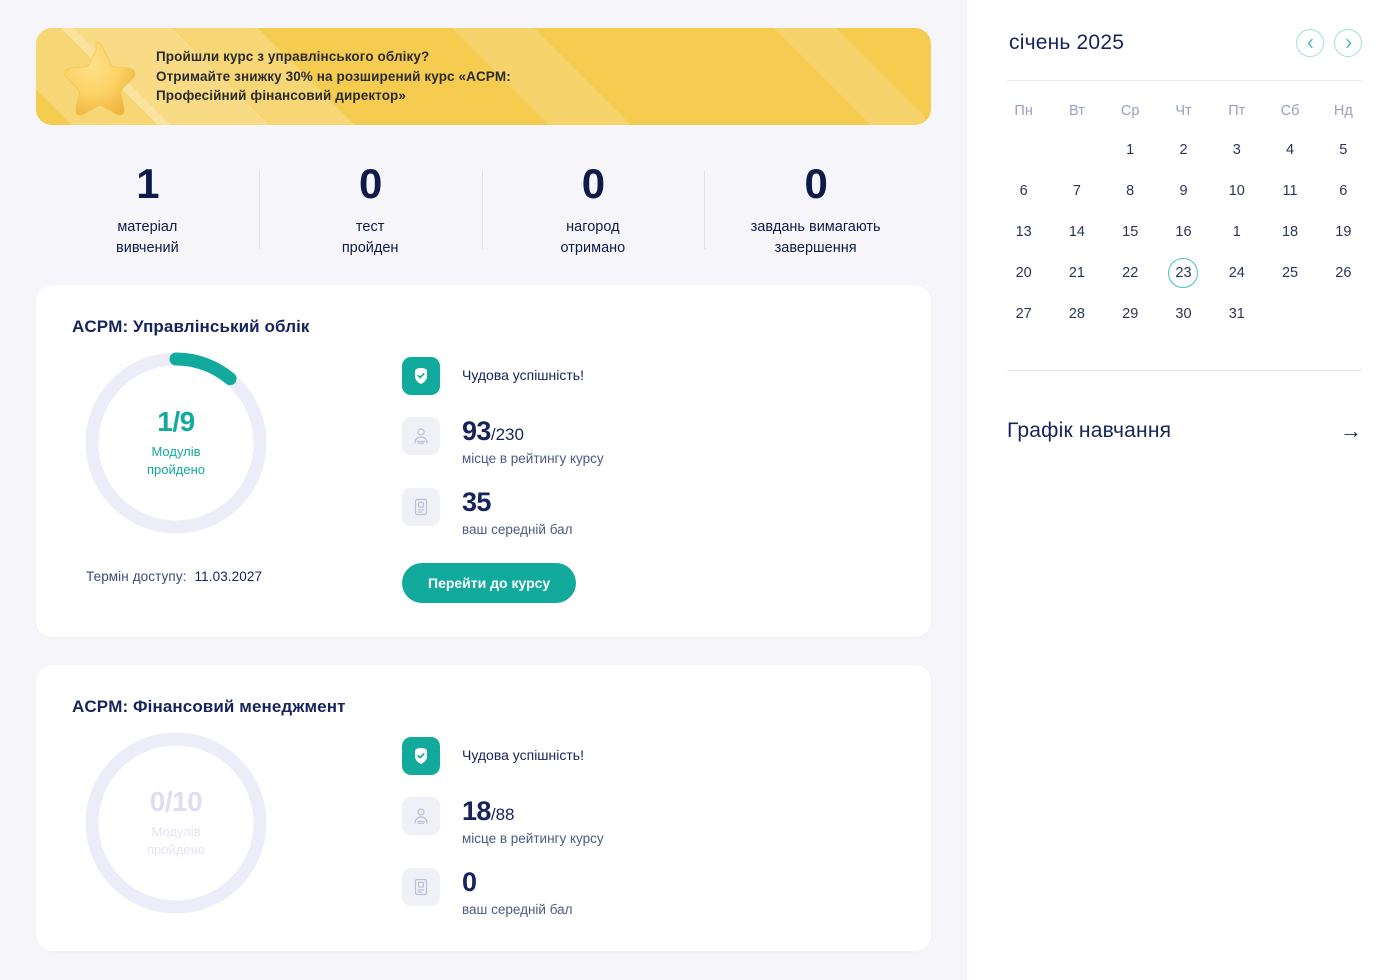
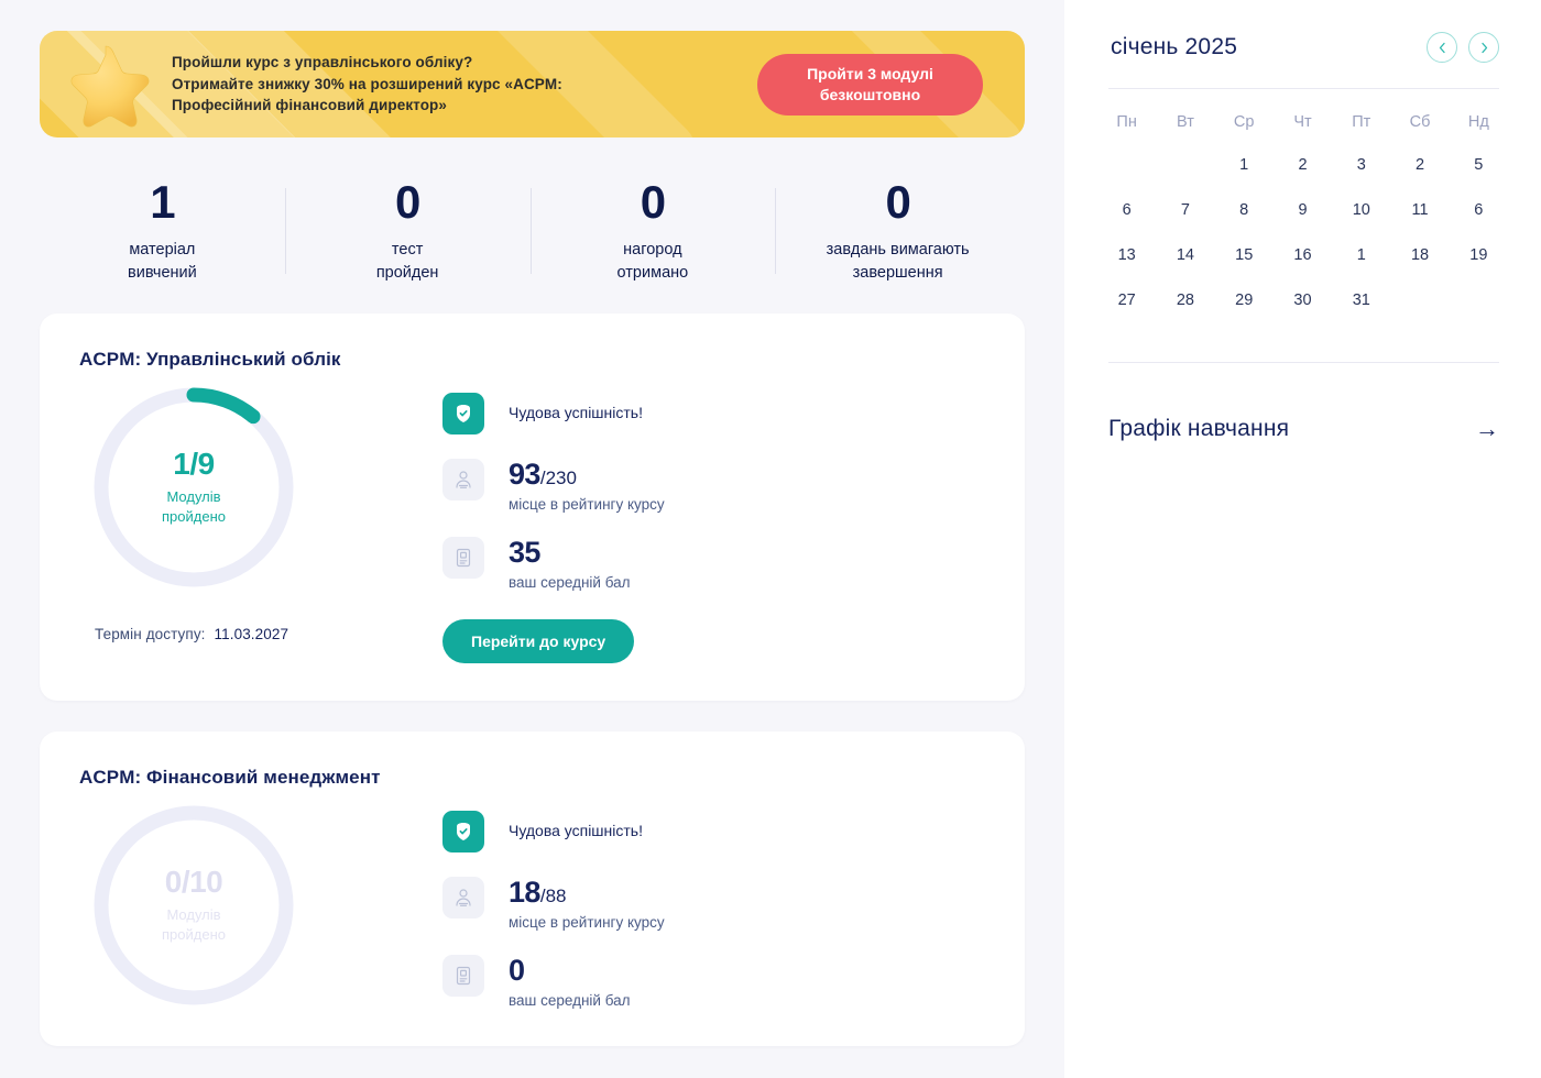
  Пройшли курс з управлінського обліку?
  Отримайте знижку 30% на розширений курс «ACPM:
  Професійний фінансовий директор»
+ Пройти 3 модулі
+ безкоштовно
  1
  матеріал
  вивчений
  0
  тест
  пройден
  0
  нагород
  отримано
  0
  завдань вимагають
  завершення
  ACPM: Управлінський облік
  1/9
  Модулів
  пройдено
  Термін доступу: 11.03.2027
  Чудова успішність!
  93/230
  місце в рейтингу курсу
  35
  ваш середній бал
  Перейти до курсу
  ACPM: Фінансовий менеджмент
  0/10
  Модулів
  пройдено
  Чудова успішність!
  18/88
  місце в рейтингу курсу
  0
  ваш середній бал
  січень 2025
  Пн	Вт	Ср	Чт	Пт	Сб	Нд
- 		1	2	3	4	5
+ 		1	2	3	2	5
  6	7	8	9	10	11	6
  13	14	15	16	1	18	19
- 20	21	22	23	24	25	26
  27	28	29	30	31
  Графік навчання
  →
